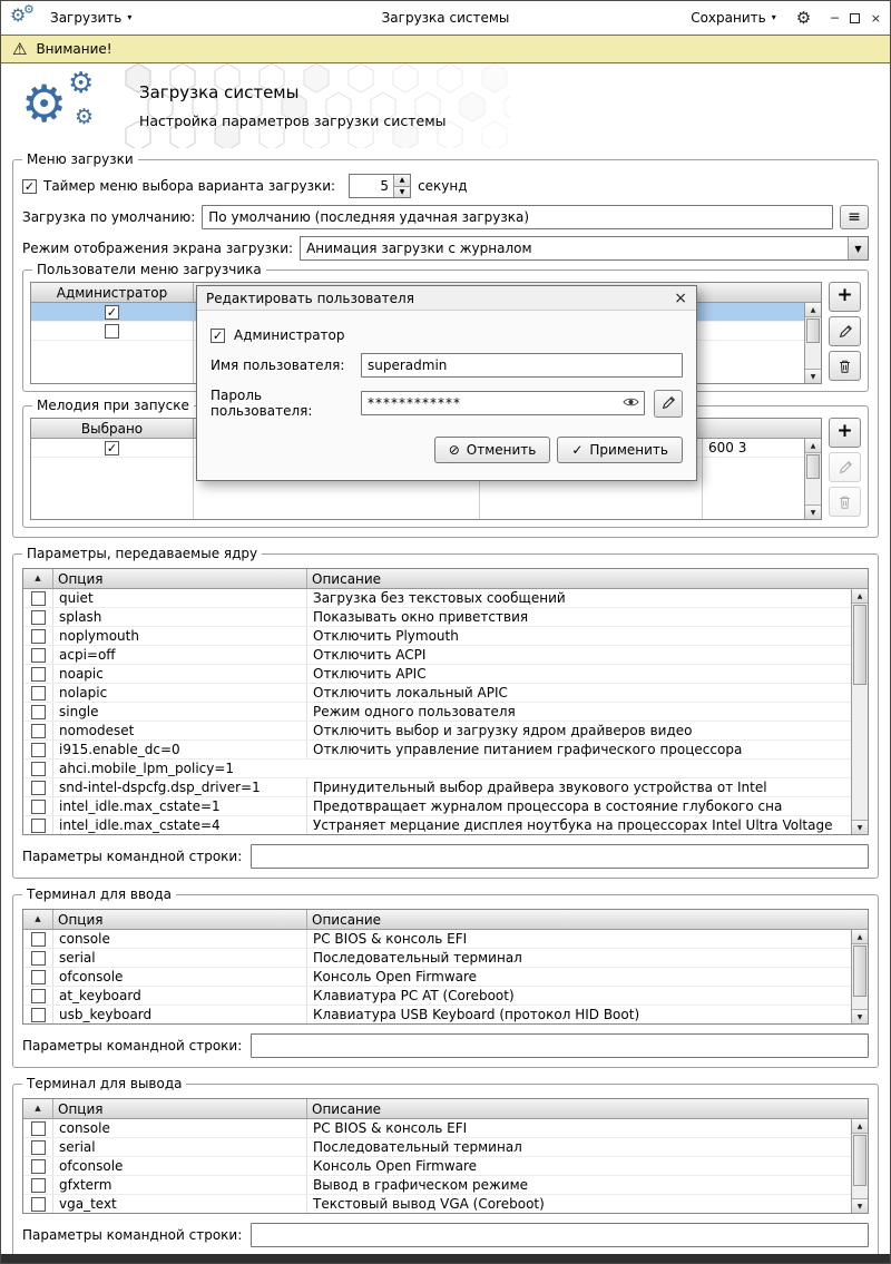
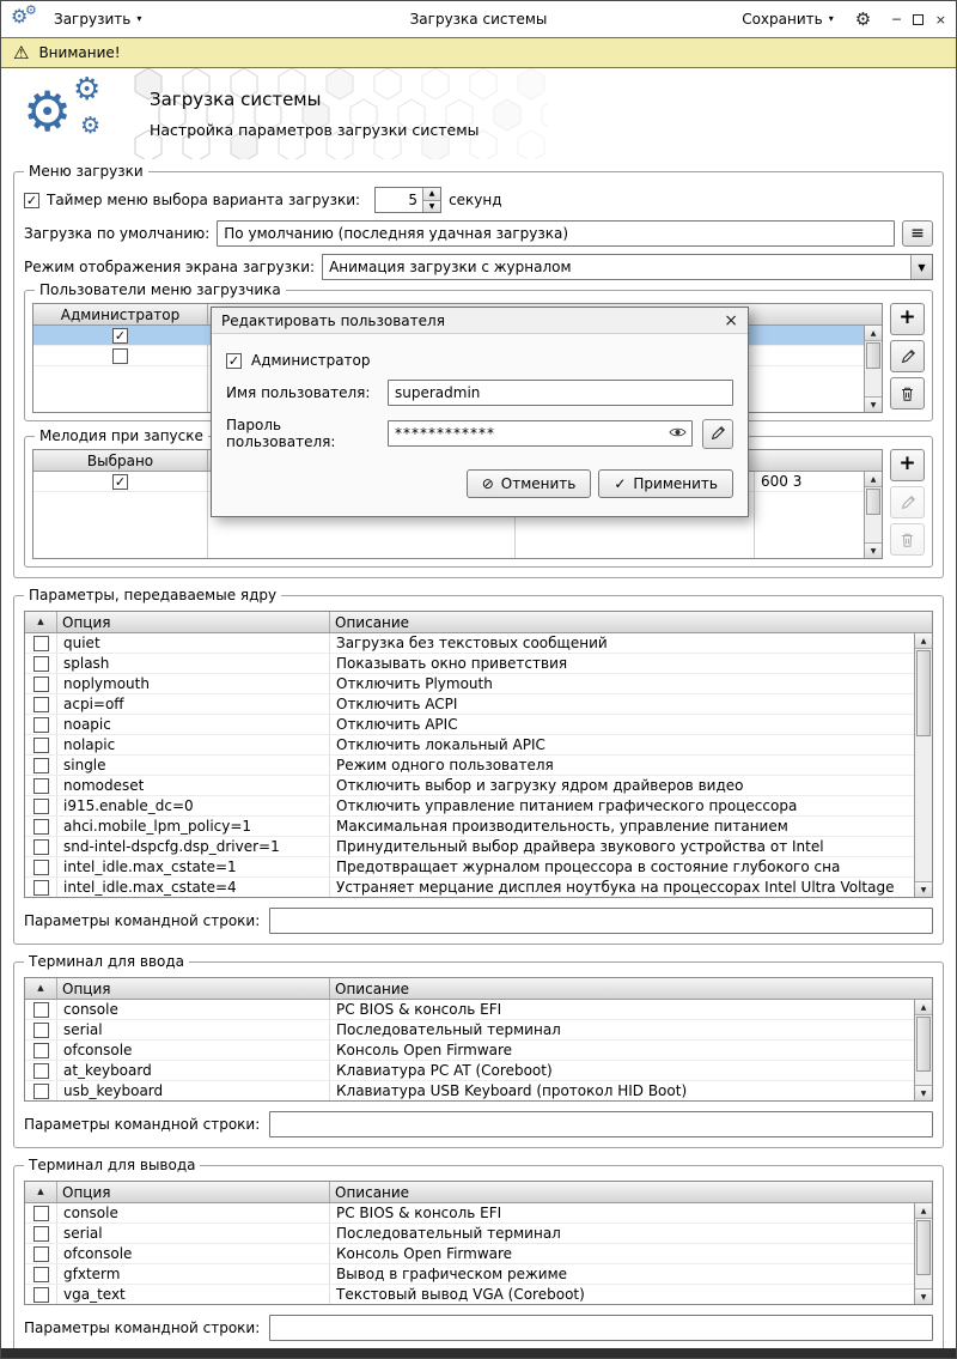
  ⚙
  ⚙
  Загрузить
  ▾
  Загрузка системы
  Сохранить
  ▾
  ⚙
  ─
  ×
  ⚠
  Внимание!
  ⚙
  ⚙
  ⚙
  Загрузка системы
  Настройка параметров загрузки системы
  Меню загрузки
  Таймер меню выбора варианта загрузки:
  5
  секунд
  Загрузка по умолчанию:
  По умолчанию (последняя удачная загрузка)
  ≡
  Режим отображения экрана загрузки:
  Анимация загрузки с журналом
  ▼
  Пользователи меню загрузчика
  Администратор
  +
  Мелодия при запуске
  Выбрано
  600 3
  +
  Параметры, передаваемые ядру
  ▲
  Опция
  Описание
  quiet
  Загрузка без текстовых сообщений
  splash
  Показывать окно приветствия
  noplymouth
  Отключить Plymouth
  acpi=off
  Отключить ACPI
  noapic
  Отключить APIC
  nolapic
  Отключить локальный APIC
  single
  Режим одного пользователя
  nomodeset
  Отключить выбор и загрузку ядром драйверов видео
  i915.enable_dc=0
  Отключить управление питанием графического процессора
  ahci.mobile_lpm_policy=1
+ Максимальная производительность, управление питанием
  snd-intel-dspcfg.dsp_driver=1
  Принудительный выбор драйвера звукового устройства от Intel
  intel_idle.max_cstate=1
  Предотвращает журналом процессора в состояние глубокого сна
  intel_idle.max_cstate=4
  Устраняет мерцание дисплея ноутбука на процессорах Intel Ultra Voltage
  Параметры командной строки:
  Терминал для ввода
  ▲
  Опция
  Описание
  console
  PC BIOS & консоль EFI
  serial
  Последовательный терминал
  ofconsole
  Консоль Open Firmware
  at_keyboard
  Клавиатура PC AT (Coreboot)
  usb_keyboard
  Клавиатура USB Keyboard (протокол HID Boot)
  Параметры командной строки:
  Терминал для вывода
  ▲
  Опция
  Описание
  console
  PC BIOS & консоль EFI
  serial
  Последовательный терминал
  ofconsole
  Консоль Open Firmware
  gfxterm
  Вывод в графическом режиме
  vga_text
  Текстовый вывод VGA (Coreboot)
  Параметры командной строки:
  Редактировать пользователя
  ×
  Администратор
  Имя пользователя:
  superadmin
  Пароль пользователя:
  ************
  ⊘
  Отменить
  ✓
  Применить
